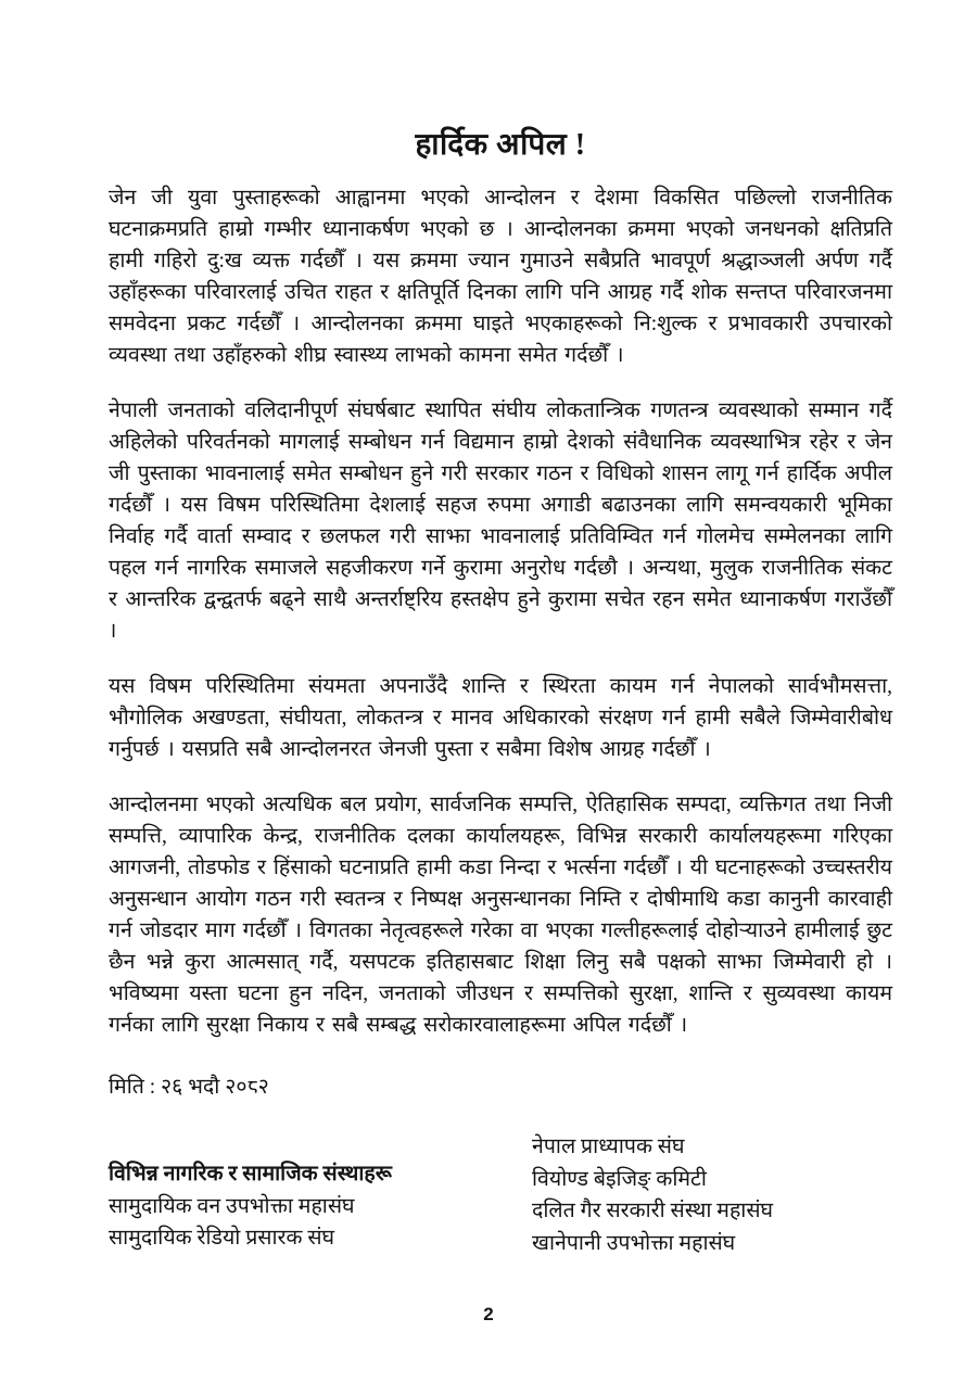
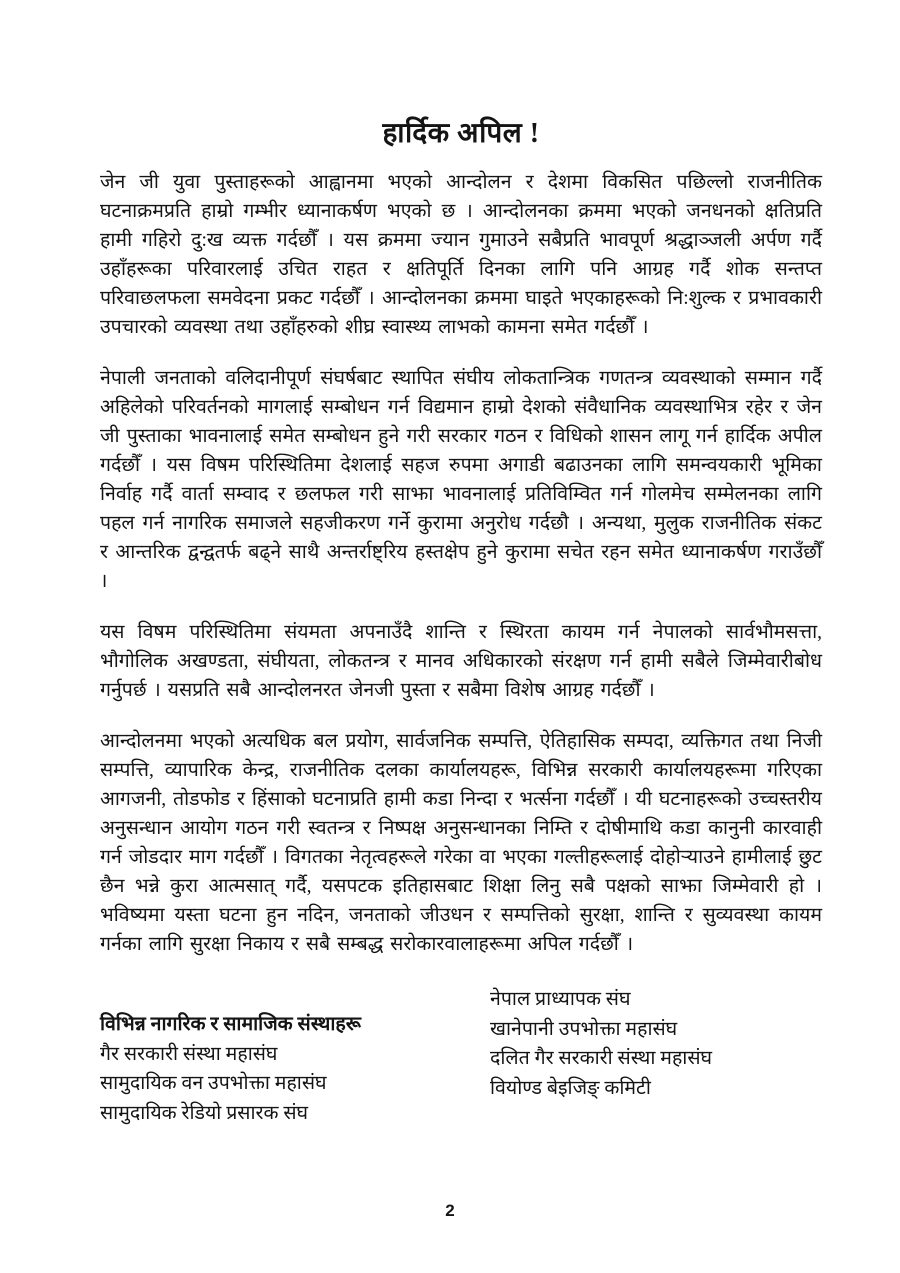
  हार्दिक अपिल !
- जेन जी युवा पुस्ताहरूको आह्वानमा भएको आन्दोलन र देशमा विकसित पछिल्लो राजनीतिक घटनाक्रमप्रति हाम्रो गम्भीर ध्यानाकर्षण भएको छ । आन्दोलनका क्रममा भएको जनधनको क्षतिप्रति हामी गहिरो दु:ख व्यक्त गर्दछौँ । यस क्रममा ज्यान गुमाउने सबैप्रति भावपूर्ण श्रद्धाञ्जली अर्पण गर्दै उहाँहरूका परिवारलाई उचित राहत र क्षतिपूर्ति दिनका लागि पनि आग्रह गर्दै शोक सन्तप्त परिवारजनमा समवेदना प्रकट गर्दछौँ । आन्दोलनका क्रममा घाइते भएकाहरूको नि:शुल्क र प्रभावकारी उपचारको व्यवस्था तथा उहाँहरुको शीघ्र स्वास्थ्य लाभको कामना समेत गर्दछौँ ।
+ जेन जी युवा पुस्ताहरूको आह्वानमा भएको आन्दोलन र देशमा विकसित पछिल्लो राजनीतिक घटनाक्रमप्रति हाम्रो गम्भीर ध्यानाकर्षण भएको छ । आन्दोलनका क्रममा भएको जनधनको क्षतिप्रति हामी गहिरो दु:ख व्यक्त गर्दछौँ । यस क्रममा ज्यान गुमाउने सबैप्रति भावपूर्ण श्रद्धाञ्जली अर्पण गर्दै उहाँहरूका परिवारलाई उचित राहत र क्षतिपूर्ति दिनका लागि पनि आग्रह गर्दै शोक सन्तप्त परिवाछलफला समवेदना प्रकट गर्दछौँ । आन्दोलनका क्रममा घाइते भएकाहरूको नि:शुल्क र प्रभावकारी उपचारको व्यवस्था तथा उहाँहरुको शीघ्र स्वास्थ्य लाभको कामना समेत गर्दछौँ ।
  नेपाली जनताको वलिदानीपूर्ण संघर्षबाट स्थापित संघीय लोकतान्त्रिक गणतन्त्र व्यवस्थाको सम्मान गर्दै अहिलेको परिवर्तनको मागलाई सम्बोधन गर्न विद्यमान हाम्रो देशको संवैधानिक व्यवस्थाभित्र रहेर र जेन जी पुस्ताका भावनालाई समेत सम्बोधन हुने गरी सरकार गठन र विधिको शासन लागू गर्न हार्दिक अपील गर्दछौँ । यस विषम परिस्थितिमा देशलाई सहज रुपमा अगाडी बढाउनका लागि समन्वयकारी भूमिका निर्वाह गर्दै वार्ता सम्वाद र छलफल गरी साझा भावनालाई प्रतिविम्वित गर्न गोलमेच सम्मेलनका लागि पहल गर्न नागरिक समाजले सहजीकरण गर्ने कुरामा अनुरोध गर्दछौ । अन्यथा, मुलुक राजनीतिक संकट र आन्तरिक द्वन्द्वतर्फ बढ्ने साथै अन्तर्राष्ट्रिय हस्तक्षेप हुने कुरामा सचेत रहन समेत ध्यानाकर्षण गराउँछौँ ।
  यस विषम परिस्थितिमा संयमता अपनाउँदै शान्ति र स्थिरता कायम गर्न नेपालको सार्वभौमसत्ता, भौगोलिक अखण्डता, संघीयता, लोकतन्त्र र मानव अधिकारको संरक्षण गर्न हामी सबैले जिम्मेवारीबोध गर्नुपर्छ । यसप्रति सबै आन्दोलनरत जेनजी पुस्ता र सबैमा विशेष आग्रह गर्दछौँ ।
  आन्दोलनमा भएको अत्यधिक बल प्रयोग, सार्वजनिक सम्पत्ति, ऐतिहासिक सम्पदा, व्यक्तिगत तथा निजी सम्पत्ति, व्यापारिक केन्द्र, राजनीतिक दलका कार्यालयहरू, विभिन्न सरकारी कार्यालयहरूमा गरिएका आगजनी, तोडफोड र हिंसाको घटनाप्रति हामी कडा निन्दा र भर्त्सना गर्दछौँ । यी घटनाहरूको उच्चस्तरीय अनुसन्धान आयोग गठन गरी स्वतन्त्र र निष्पक्ष अनुसन्धानका निम्ति र दोषीमाथि कडा कानुनी कारवाही गर्न जोडदार माग गर्दछौँ । विगतका नेतृत्वहरूले गरेका वा भएका गल्तीहरूलाई दोहोऱ्याउने हामीलाई छुट छैन भन्ने कुरा आत्मसात् गर्दै, यसपटक इतिहासबाट शिक्षा लिनु सबै पक्षको साझा जिम्मेवारी हो । भविष्यमा यस्ता घटना हुन नदिन, जनताको जीउधन र सम्पत्तिको सुरक्षा, शान्ति र सुव्यवस्था कायम गर्नका लागि सुरक्षा निकाय र सबै सम्बद्ध सरोकारवालाहरूमा अपिल गर्दछौँ ।
- मिति : २६ भदौ २०८२
  विभिन्न नागरिक र सामाजिक संस्थाहरू
+ गैर सरकारी संस्था महासंघ
  सामुदायिक वन उपभोक्ता महासंघ
  सामुदायिक रेडियो प्रसारक संघ
  नेपाल प्राध्यापक संघ
- वियोण्ड बेइजिङ् कमिटी
+ खानेपानी उपभोक्ता महासंघ
  दलित गैर सरकारी संस्था महासंघ
- खानेपानी उपभोक्ता महासंघ
+ वियोण्ड बेइजिङ् कमिटी
  2
